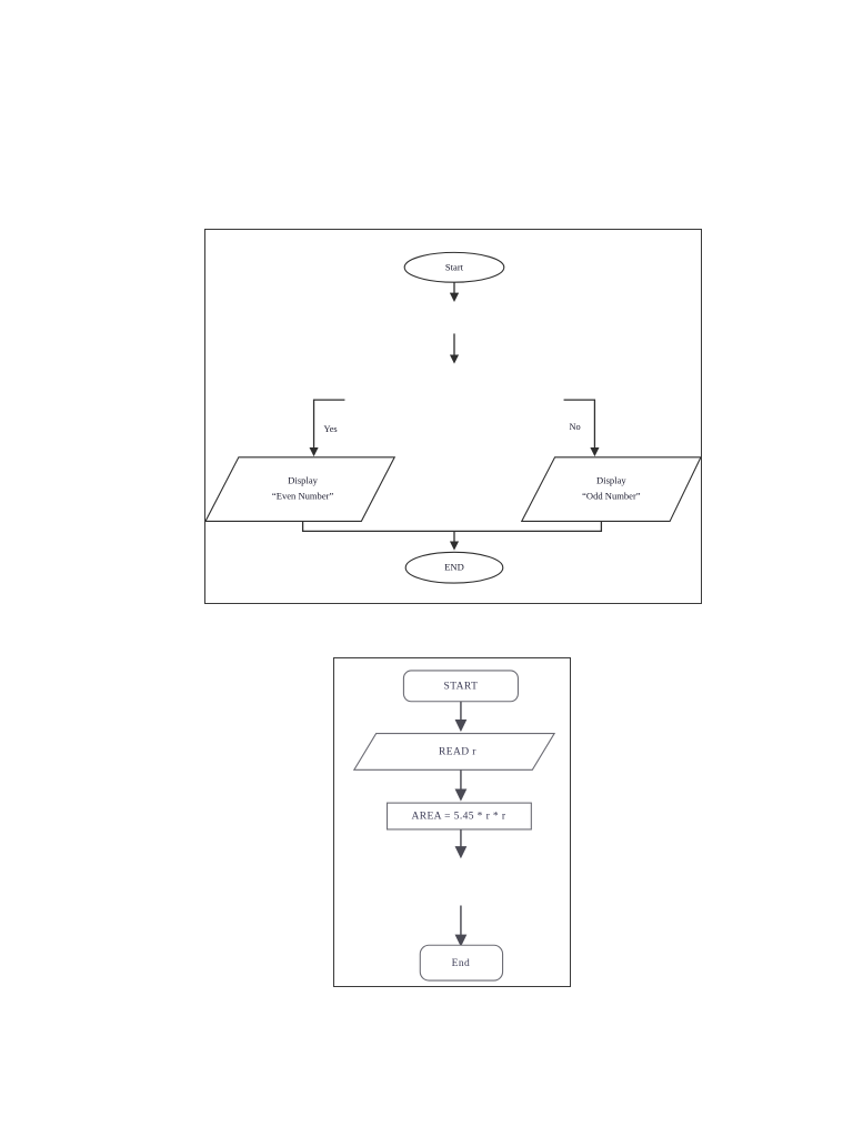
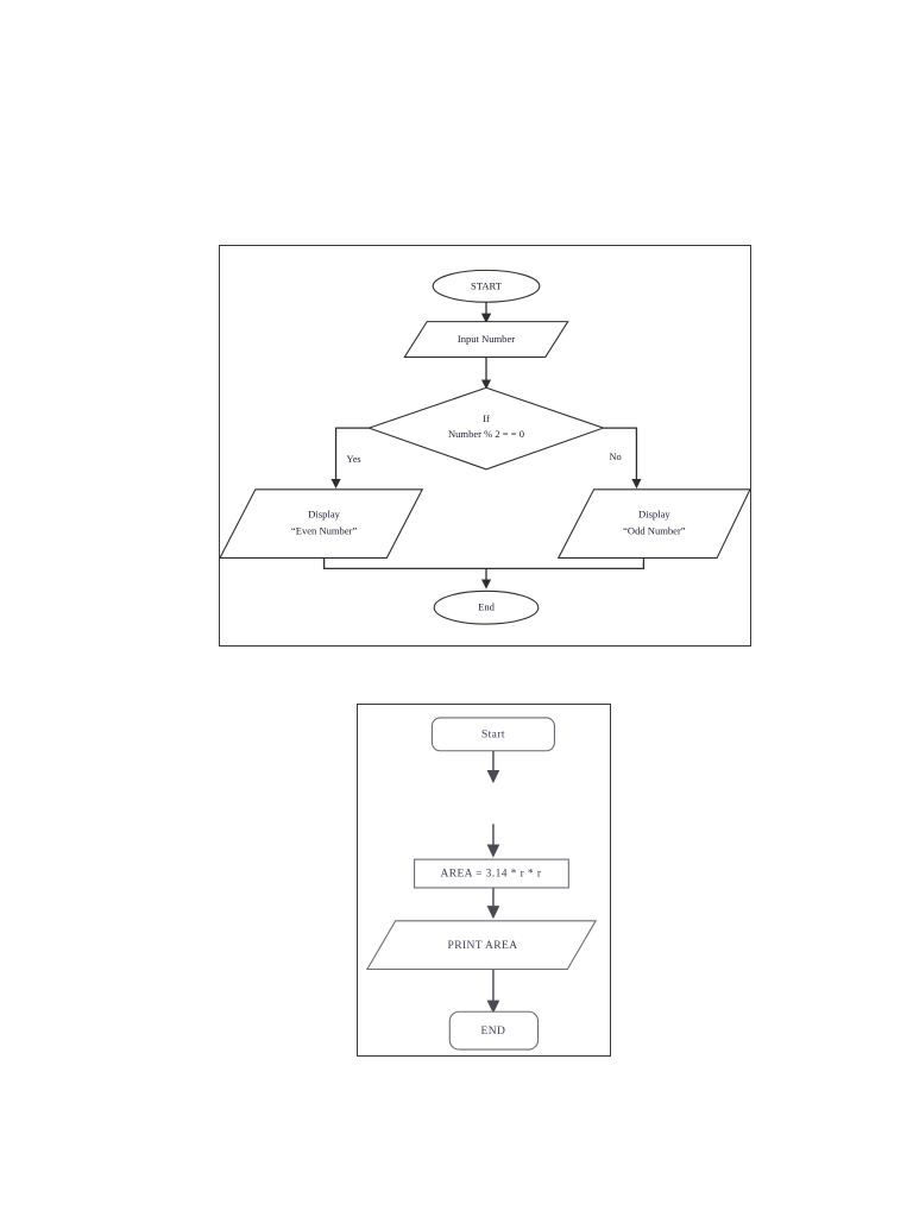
- Start
+ START
+ Input Number
+ If
+ Number % 2 = = 0
  Yes
  No
  Display
  “Even Number”
  Display
  “Odd Number”
- END
+ End
- START
+ Start
- READ r
- AREA = 5.45 * r * r
+ AREA = 3.14 * r * r
+ PRINT AREA
- End
+ END
